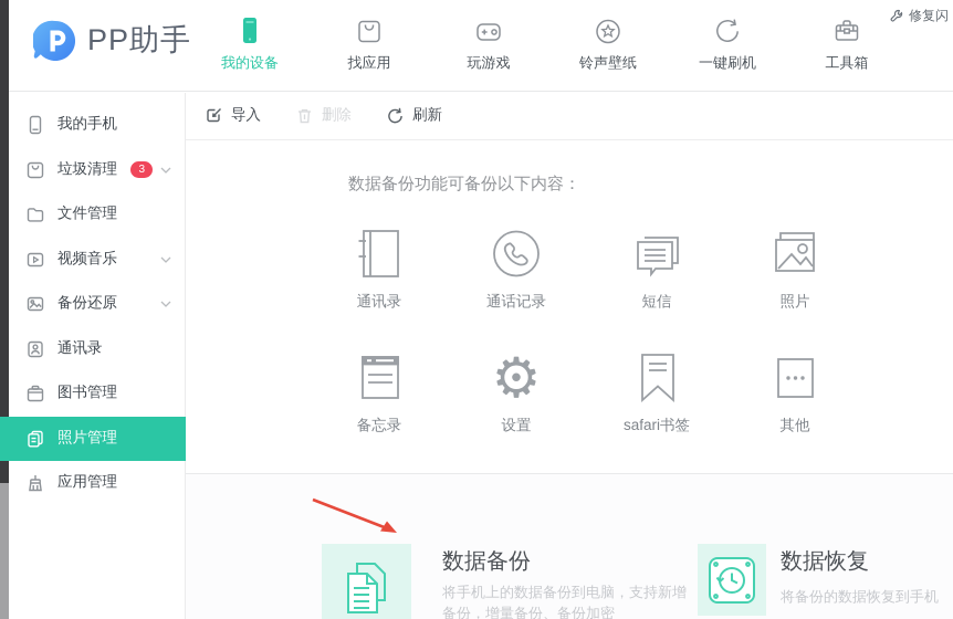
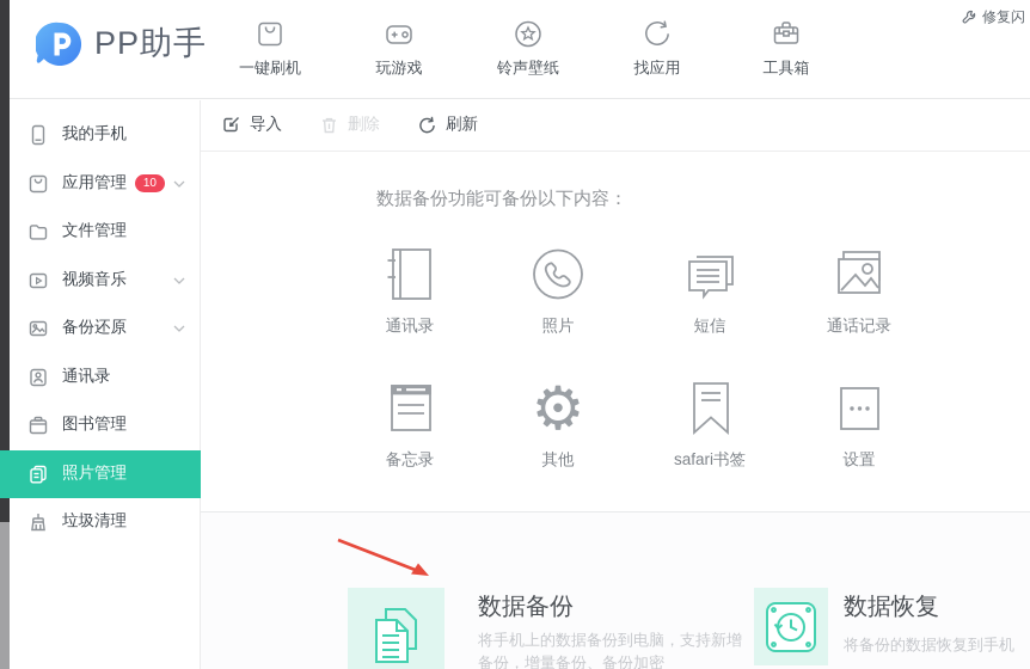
  PP助手
- 我的设备
- 找应用
+ 一键刷机
  玩游戏
  铃声壁纸
- 一键刷机
+ 找应用
  工具箱
  修复闪
  我的手机
- 垃圾清理
+ 应用管理
- 3
+ 10
  文件管理
  视频音乐
  备份还原
  通讯录
  图书管理
  照片管理
- 应用管理
+ 垃圾清理
  导入
  删除
  刷新
  数据备份功能可备份以下内容：
  通讯录
- 通话记录
+ 照片
  短信
- 照片
+ 通话记录
  备忘录
  ⚙
- 设置
+ 其他
  safari书签
- 其他
+ 设置
  数据备份
  将手机上的数据备份到电脑，支持新增
  备份，增量备份、备份加密
  数据恢复
  将备份的数据恢复到手机
